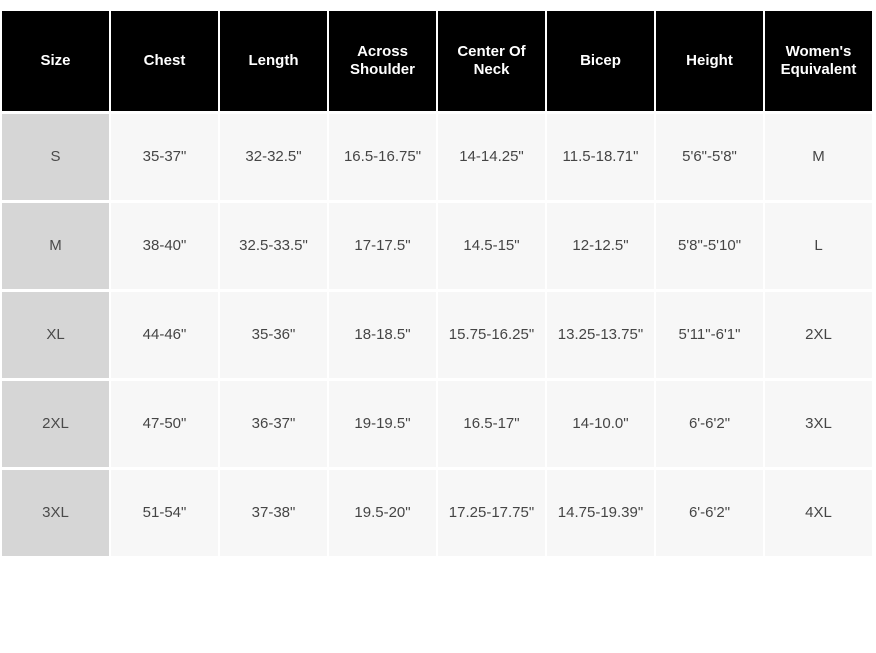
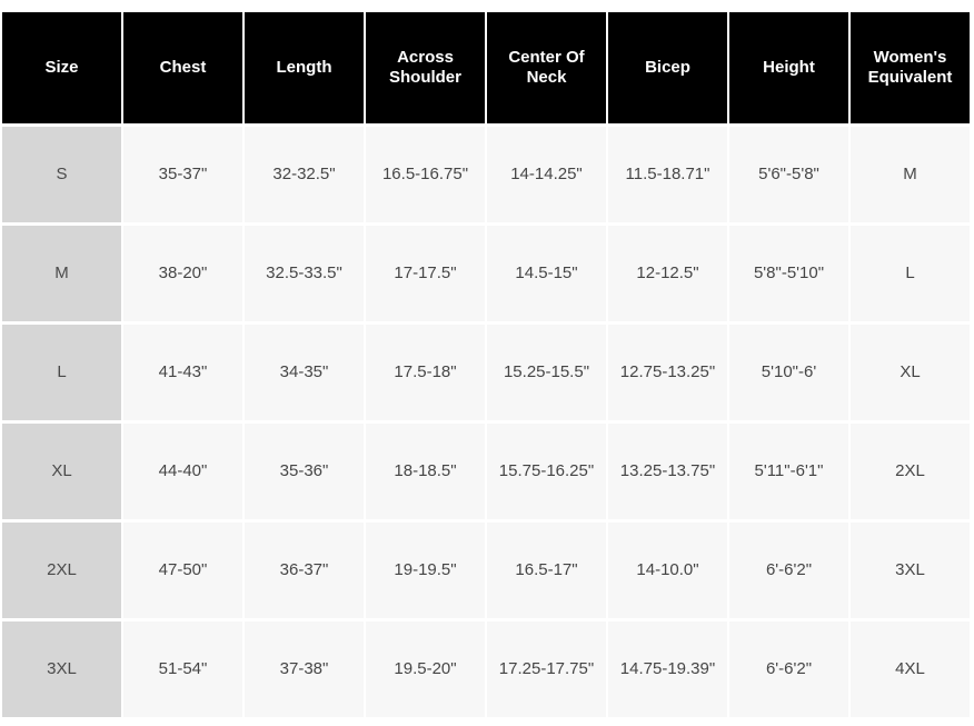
  Size	Chest	Length	Across Shoulder	Center Of Neck	Bicep	Height	Women's Equivalent
  S	35-37"	32-32.5"	16.5-16.75"	14-14.25"	11.5-18.71"	5'6"-5'8"	M
- M	38-40"	32.5-33.5"	17-17.5"	14.5-15"	12-12.5"	5'8"-5'10"	L
+ M	38-20"	32.5-33.5"	17-17.5"	14.5-15"	12-12.5"	5'8"-5'10"	L
+ L	41-43"	34-35"	17.5-18"	15.25-15.5"	12.75-13.25"	5'10"-6'	XL
- XL	44-46"	35-36"	18-18.5"	15.75-16.25"	13.25-13.75"	5'11"-6'1"	2XL
+ XL	44-40"	35-36"	18-18.5"	15.75-16.25"	13.25-13.75"	5'11"-6'1"	2XL
  2XL	47-50"	36-37"	19-19.5"	16.5-17"	14-10.0"	6'-6'2"	3XL
  3XL	51-54"	37-38"	19.5-20"	17.25-17.75"	14.75-19.39"	6'-6'2"	4XL
